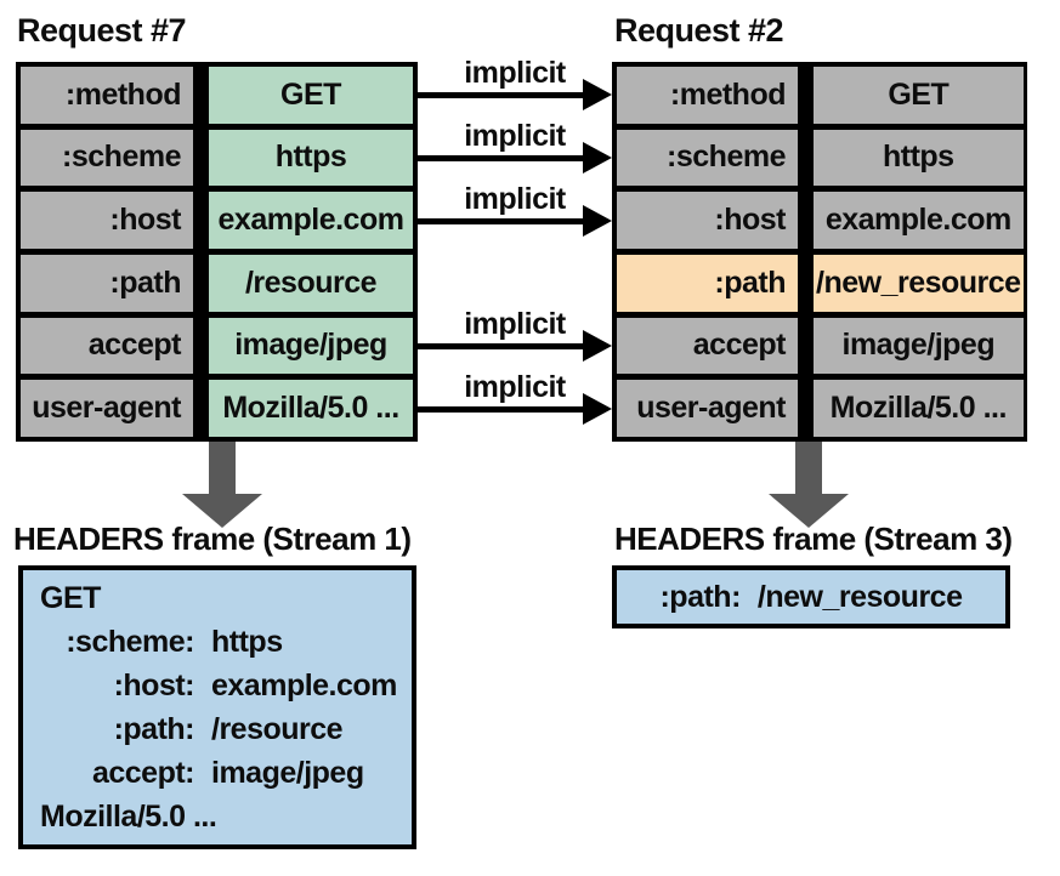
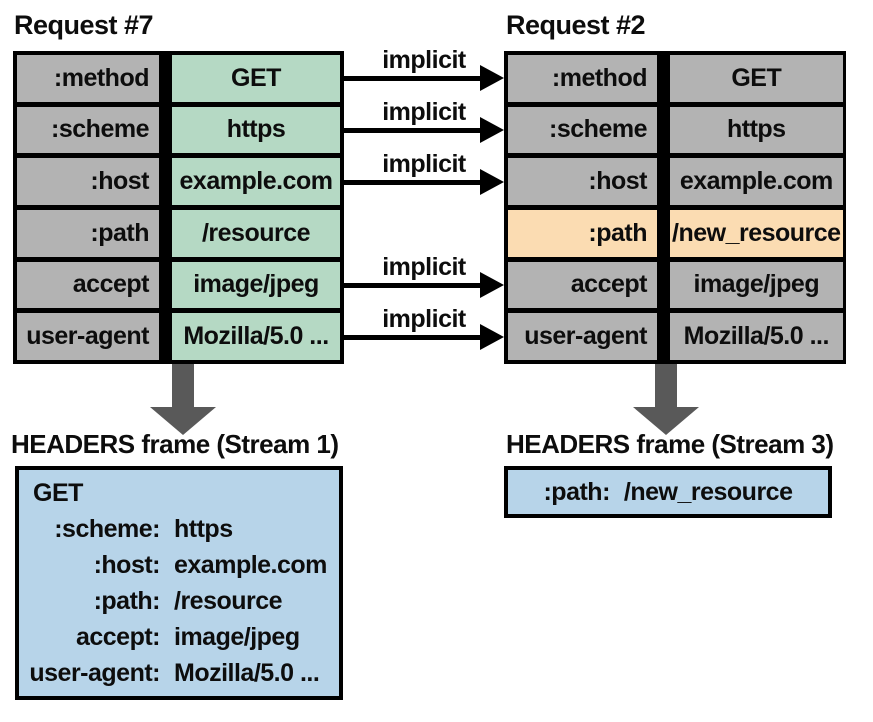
  Request #7
  Request #2
  :method
  GET
  :scheme
  https
  :host
  example.com
  :path
  /resource
  accept
  image/jpeg
  user-agent
  Mozilla/5.0 ...
  :method
  GET
  :scheme
  https
  :host
  example.com
  :path
  /new_resource
  accept
  image/jpeg
  user-agent
  Mozilla/5.0 ...
  implicit
  implicit
  implicit
  implicit
  implicit
  HEADERS frame (Stream 1)
  HEADERS frame (Stream 3)
  GET
  :scheme:
  https
  :host:
  example.com
  :path:
  /resource
  accept:
  image/jpeg
+ user-agent:
  Mozilla/5.0 ...
  :path:
  /new_resource
